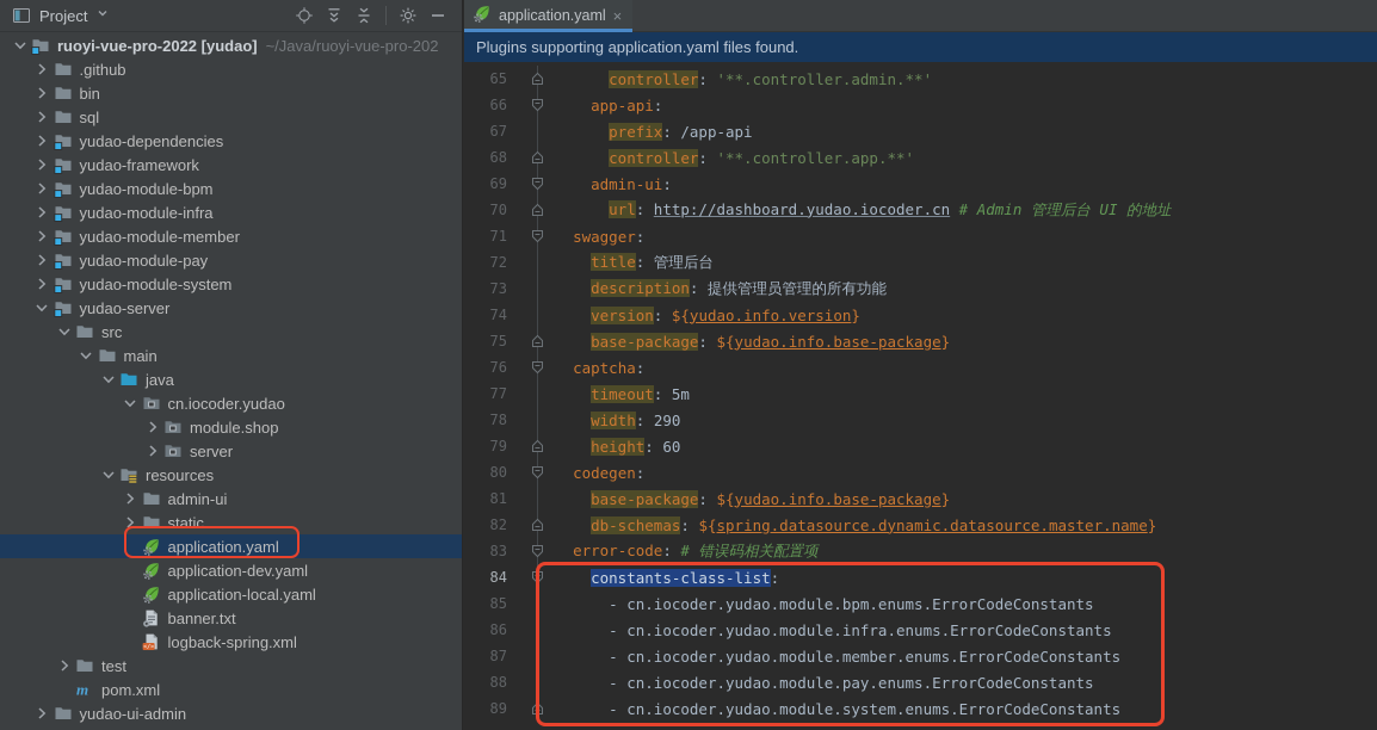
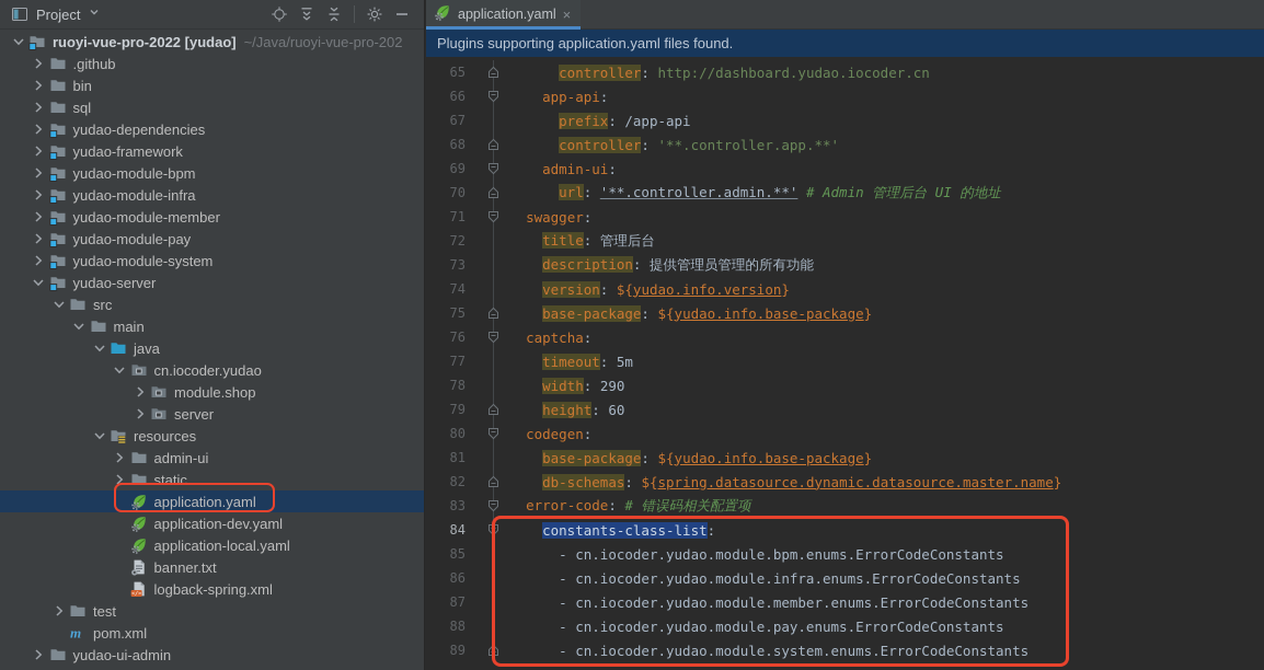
  Project
  ruoyi-vue-pro-2022 [yudao]
  ~/Java/ruoyi-vue-pro-202
  .github
  bin
  sql
  yudao-dependencies
  yudao-framework
  yudao-module-bpm
  yudao-module-infra
  yudao-module-member
  yudao-module-pay
  yudao-module-system
  yudao-server
  src
  main
  java
  cn.iocoder.yudao
  module.shop
  server
  resources
  admin-ui
  static
  application.yaml
  application-dev.yaml
  application-local.yaml
  banner.txt
  logback-spring.xml
  test
  m
  pom.xml
  yudao-ui-admin
  application.yaml
  ×
  Plugins supporting application.yaml files found.
  65
- controller: '**.controller.admin.**'
+ controller: http://dashboard.yudao.iocoder.cn
  66
  app-api:
  67
  prefix: /app-api
  68
  controller: '**.controller.app.**'
  69
  admin-ui:
  70
- url: http://dashboard.yudao.iocoder.cn # Admin 管理后台 UI 的地址
+ url: '**.controller.admin.**' # Admin 管理后台 UI 的地址
  71
  swagger:
  72
  title: 管理后台
  73
  description: 提供管理员管理的所有功能
  74
  version: ${yudao.info.version}
  75
  base-package: ${yudao.info.base-package}
  76
  captcha:
  77
  timeout: 5m
  78
  width: 290
  79
  height: 60
  80
  codegen:
  81
  base-package: ${yudao.info.base-package}
  82
  db-schemas: ${spring.datasource.dynamic.datasource.master.name}
  83
  error-code: # 错误码相关配置项
  84
  constants-class-list:
  85
  - cn.iocoder.yudao.module.bpm.enums.ErrorCodeConstants
  86
  - cn.iocoder.yudao.module.infra.enums.ErrorCodeConstants
  87
  - cn.iocoder.yudao.module.member.enums.ErrorCodeConstants
  88
  - cn.iocoder.yudao.module.pay.enums.ErrorCodeConstants
  89
  - cn.iocoder.yudao.module.system.enums.ErrorCodeConstants
